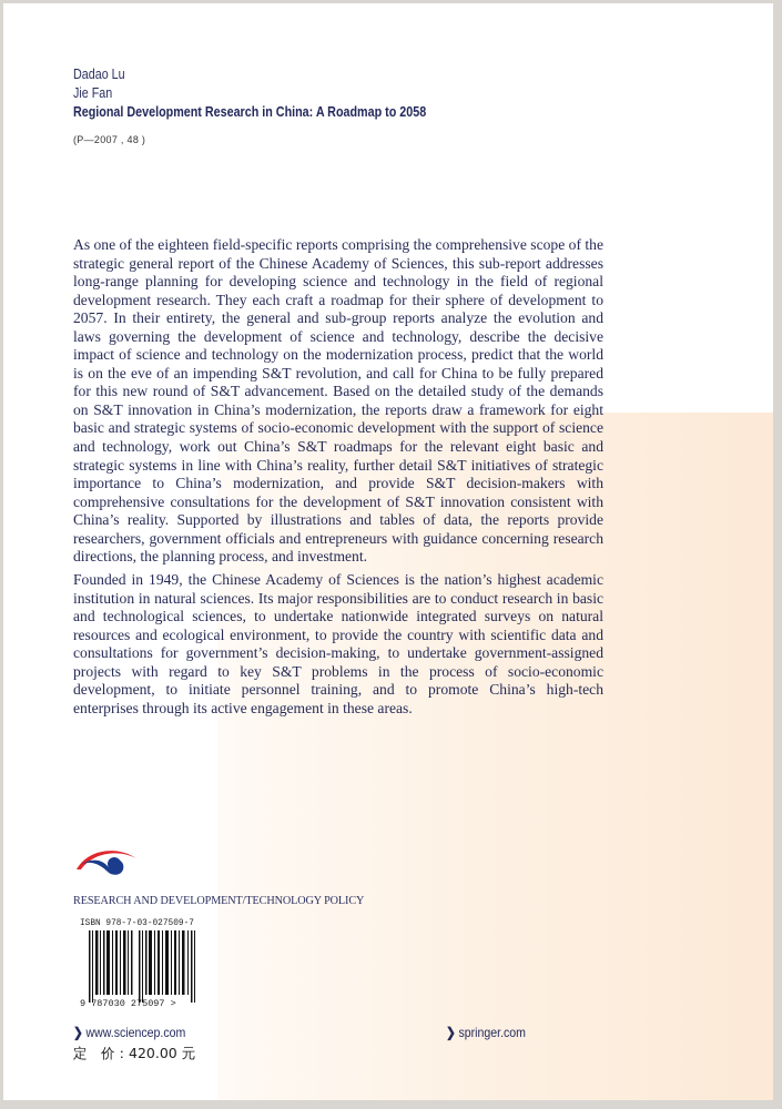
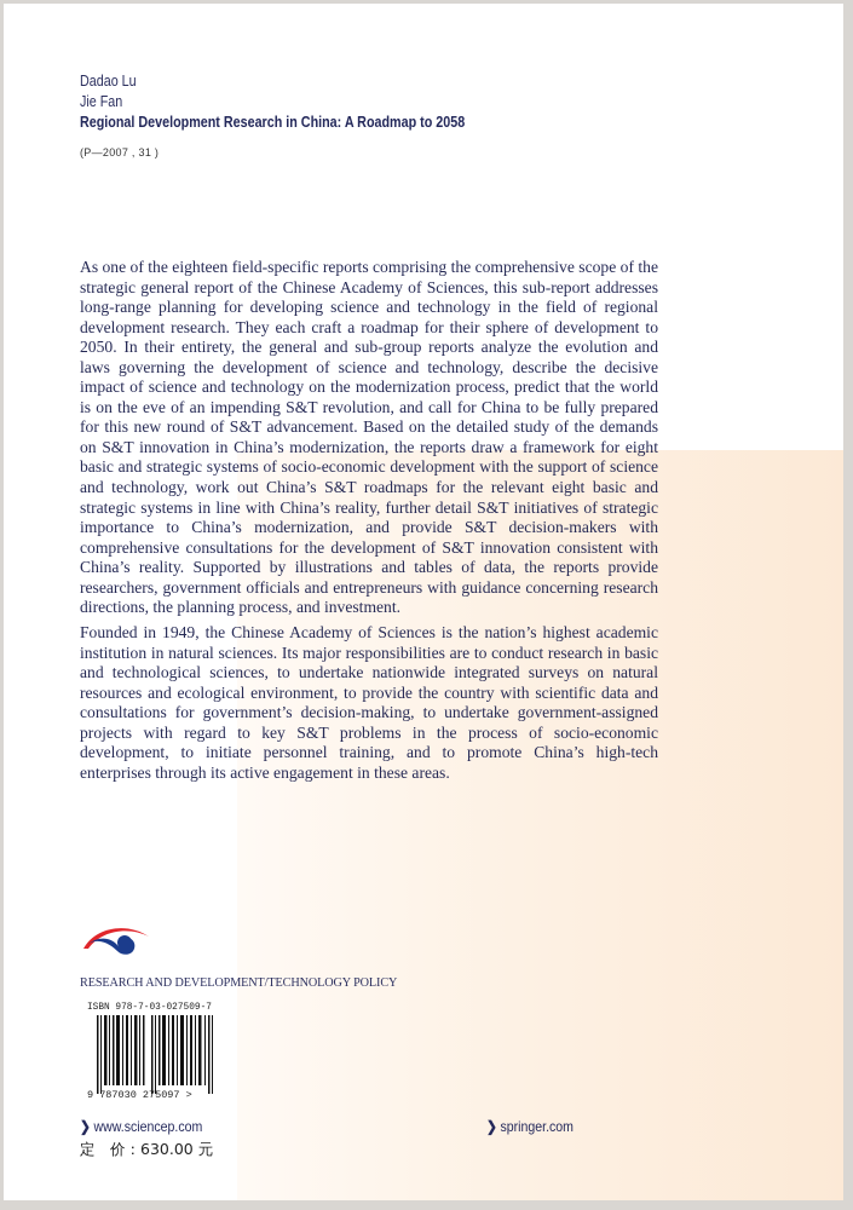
  Dadao Lu
  Jie Fan
  Regional Development Research in China: A Roadmap to 2058
- (P—2007 , 48 )
+ (P—2007 , 31 )
- As one of the eighteen field-specific reports comprising the comprehensive scope of the strategic general report of the Chinese Academy of Sciences, this sub-report addresses long-range planning for developing science and technology in the field of regional development research. They each craft a roadmap for their sphere of development to 2057. In their entirety, the general and sub-group reports analyze the evolution and laws governing the development of science and technology, describe the decisive impact of science and technology on the modernization process, predict that the world is on the eve of an impending S&T revolution, and call for China to be fully prepared for this new round of S&T advancement. Based on the detailed study of the demands on S&T innovation in China’s modernization, the reports draw a framework for eight basic and strategic systems of socio-economic development with the support of science and technology, work out China’s S&T roadmaps for the relevant eight basic and strategic systems in line with China’s reality, further detail S&T initiatives of strategic importance to China’s modernization, and provide S&T decision-makers with comprehensive consultations for the development of S&T innovation consistent with China’s reality. Supported by illustrations and tables of data, the reports provide researchers, government officials and entrepreneurs with guidance concerning research directions, the planning process, and investment.
+ As one of the eighteen field-specific reports comprising the comprehensive scope of the strategic general report of the Chinese Academy of Sciences, this sub-report addresses long-range planning for developing science and technology in the field of regional development research. They each craft a roadmap for their sphere of development to 2050. In their entirety, the general and sub-group reports analyze the evolution and laws governing the development of science and technology, describe the decisive impact of science and technology on the modernization process, predict that the world is on the eve of an impending S&T revolution, and call for China to be fully prepared for this new round of S&T advancement. Based on the detailed study of the demands on S&T innovation in China’s modernization, the reports draw a framework for eight basic and strategic systems of socio-economic development with the support of science and technology, work out China’s S&T roadmaps for the relevant eight basic and strategic systems in line with China’s reality, further detail S&T initiatives of strategic importance to China’s modernization, and provide S&T decision-makers with comprehensive consultations for the development of S&T innovation consistent with China’s reality. Supported by illustrations and tables of data, the reports provide researchers, government officials and entrepreneurs with guidance concerning research directions, the planning process, and investment.
  Founded in 1949, the Chinese Academy of Sciences is the nation’s highest academic institution in natural sciences. Its major responsibilities are to conduct research in basic and technological sciences, to undertake nationwide integrated surveys on natural resources and ecological environment, to provide the country with scientific data and consultations for government’s decision-making, to undertake government-assigned projects with regard to key S&T problems in the process of socio-economic development, to initiate personnel training, and to promote China’s high-tech enterprises through its active engagement in these areas.
  RESEARCH AND DEVELOPMENT/TECHNOLOGY POLICY
  ISBN 978-7-03-027509-7
  9 787030 275097 >
  ❯ www.sciencep.com
  ❯ springer.com
- 定 价：420.00 元
+ 定 价：630.00 元
